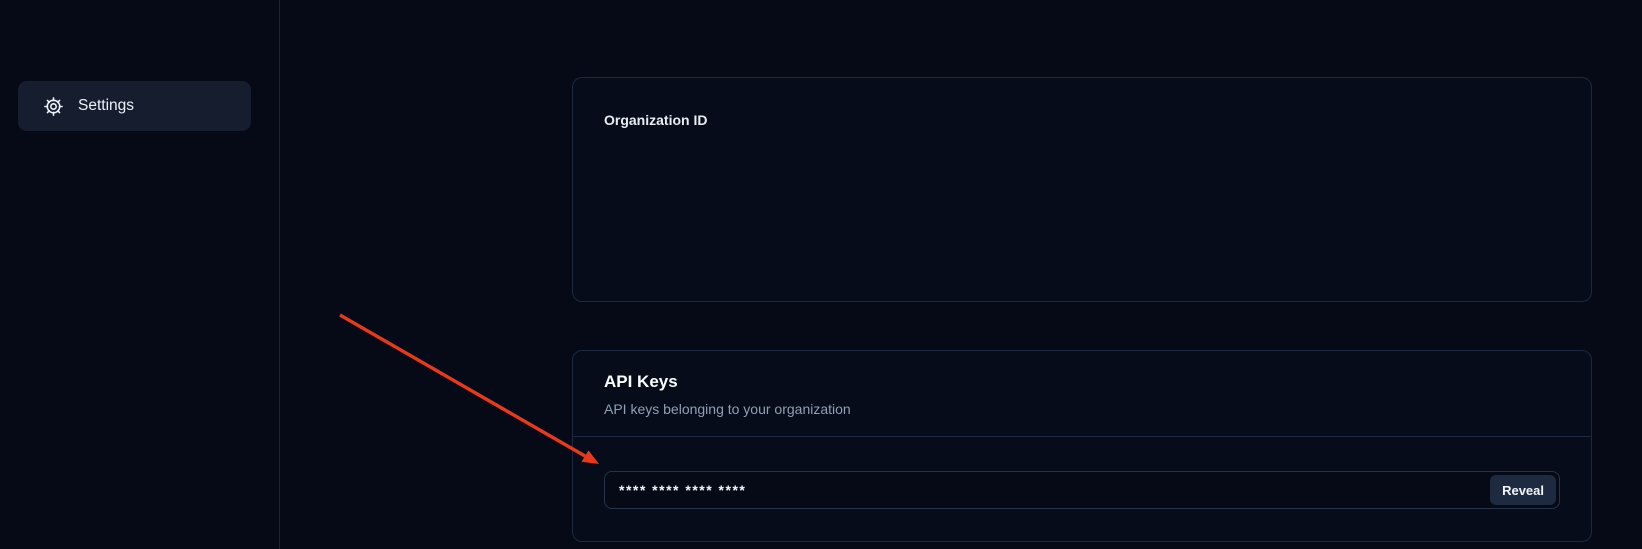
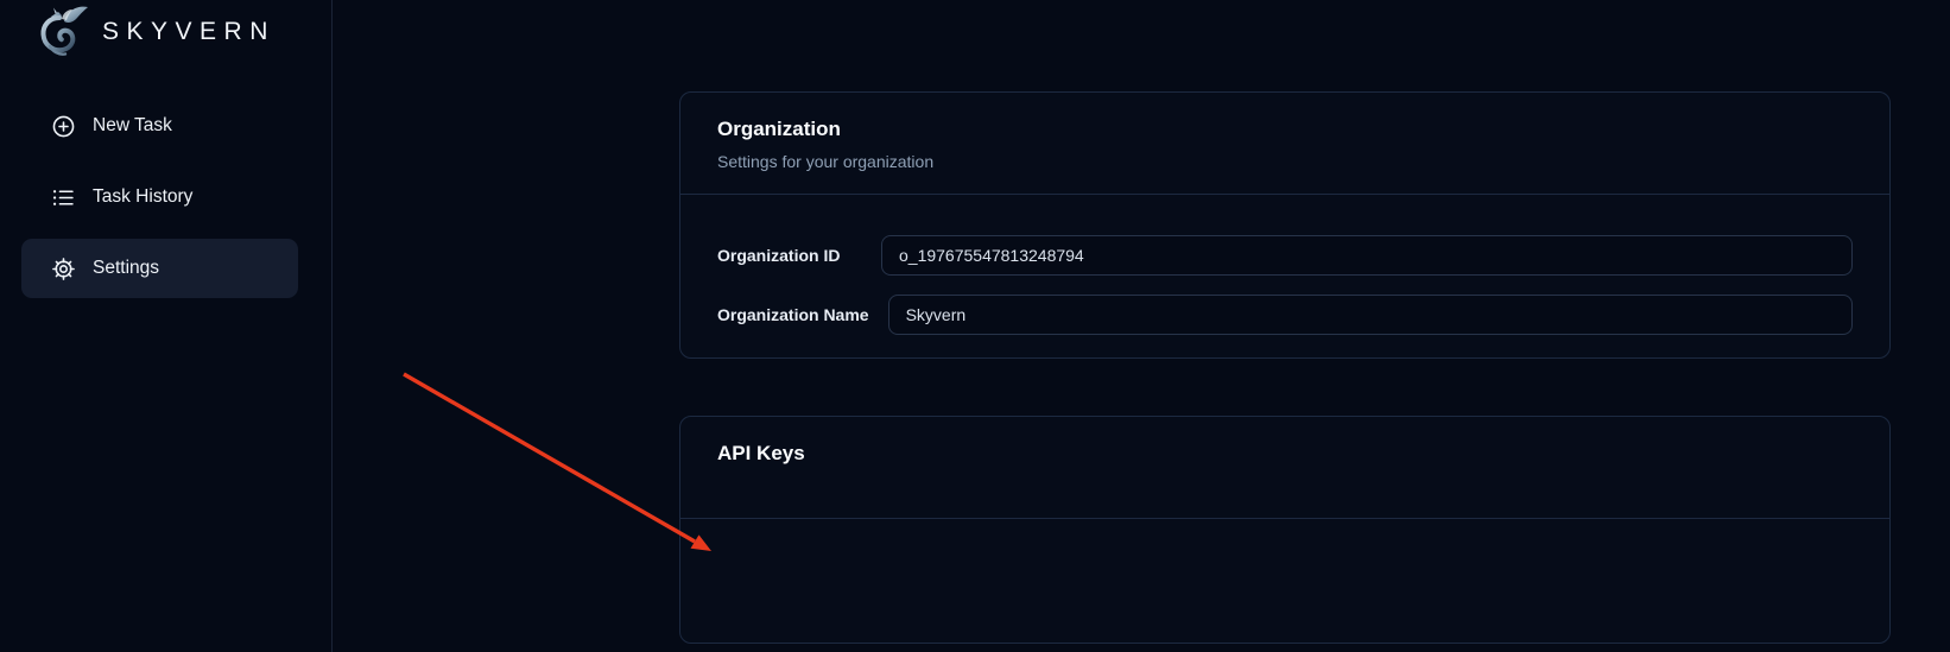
+ SKYVERN
+ New Task
+ Task History
  Settings
+ Organization
+ Settings for your organization
  Organization ID
+ o_197675547813248794
+ Organization Name
+ Skyvern
  API Keys
- API keys belonging to your organization
- **** **** **** ****
- Reveal
